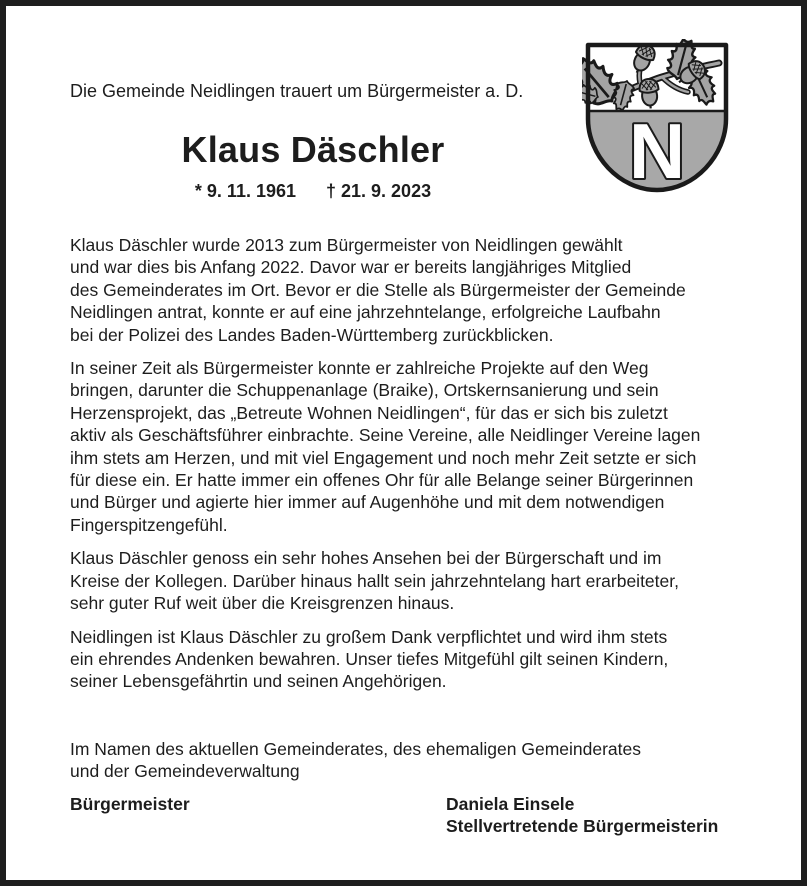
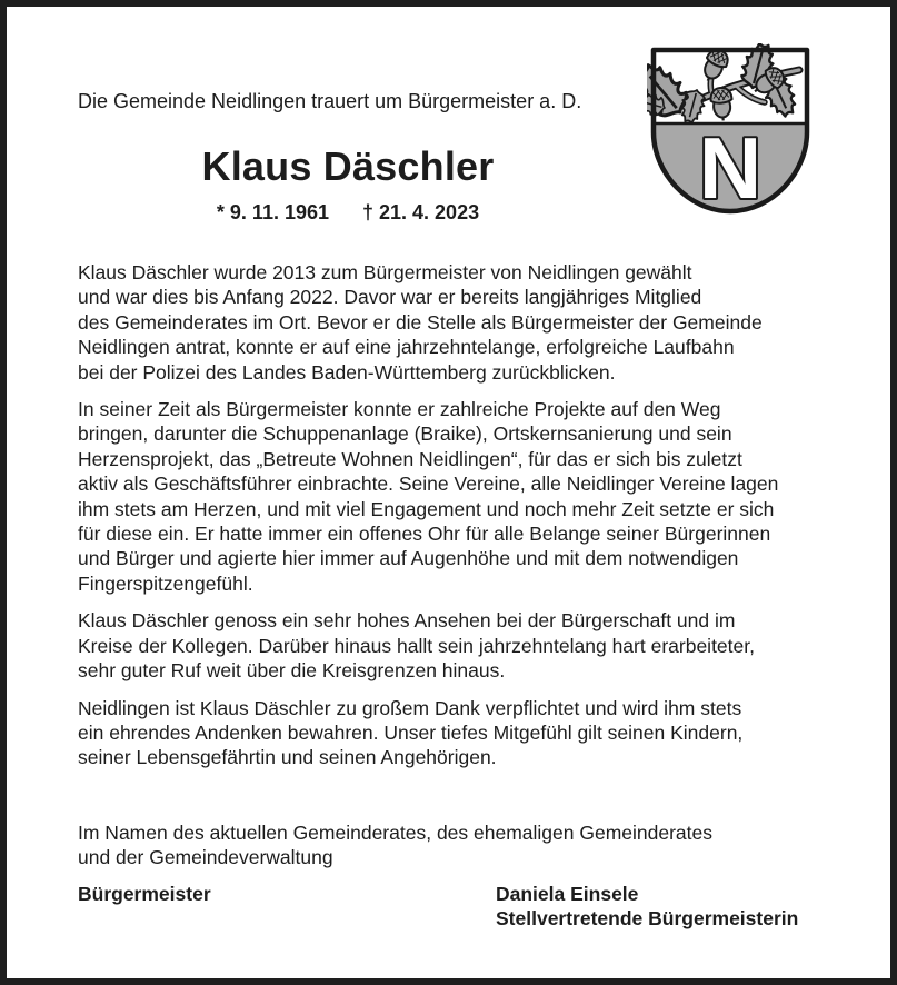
  Die Gemeinde Neidlingen trauert um Bürgermeister a. D.
  Klaus Däschler
  * 9. 11. 1961
- † 21. 9. 2023
+ † 21. 4. 2023
  N
  Klaus Däschler wurde 2013 zum Bürgermeister von Neidlingen gewählt
  und war dies bis Anfang 2022. Davor war er bereits langjähriges Mitglied
  des Gemeinderates im Ort. Bevor er die Stelle als Bürgermeister der Gemeinde
  Neidlingen antrat, konnte er auf eine jahrzehntelange, erfolgreiche Laufbahn
  bei der Polizei des Landes Baden-Württemberg zurückblicken.
  In seiner Zeit als Bürgermeister konnte er zahlreiche Projekte auf den Weg
  bringen, darunter die Schuppenanlage (Braike), Ortskernsanierung und sein
  Herzensprojekt, das „Betreute Wohnen Neidlingen“, für das er sich bis zuletzt
  aktiv als Geschäftsführer einbrachte. Seine Vereine, alle Neidlinger Vereine lagen
  ihm stets am Herzen, und mit viel Engagement und noch mehr Zeit setzte er sich
  für diese ein. Er hatte immer ein offenes Ohr für alle Belange seiner Bürgerinnen
  und Bürger und agierte hier immer auf Augenhöhe und mit dem notwendigen
  Fingerspitzengefühl.
  Klaus Däschler genoss ein sehr hohes Ansehen bei der Bürgerschaft und im
  Kreise der Kollegen. Darüber hinaus hallt sein jahrzehntelang hart erarbeiteter,
  sehr guter Ruf weit über die Kreisgrenzen hinaus.
  Neidlingen ist Klaus Däschler zu großem Dank verpflichtet und wird ihm stets
  ein ehrendes Andenken bewahren. Unser tiefes Mitgefühl gilt seinen Kindern,
  seiner Lebensgefährtin und seinen Angehörigen.
  Im Namen des aktuellen Gemeinderates, des ehemaligen Gemeinderates
  und der Gemeindeverwaltung
  Bürgermeister
  Daniela Einsele
  Stellvertretende Bürgermeisterin
